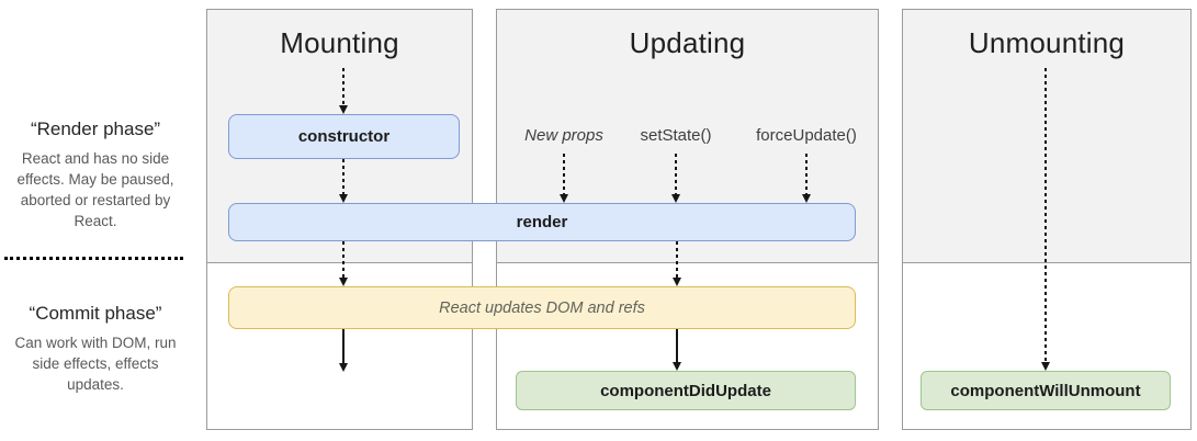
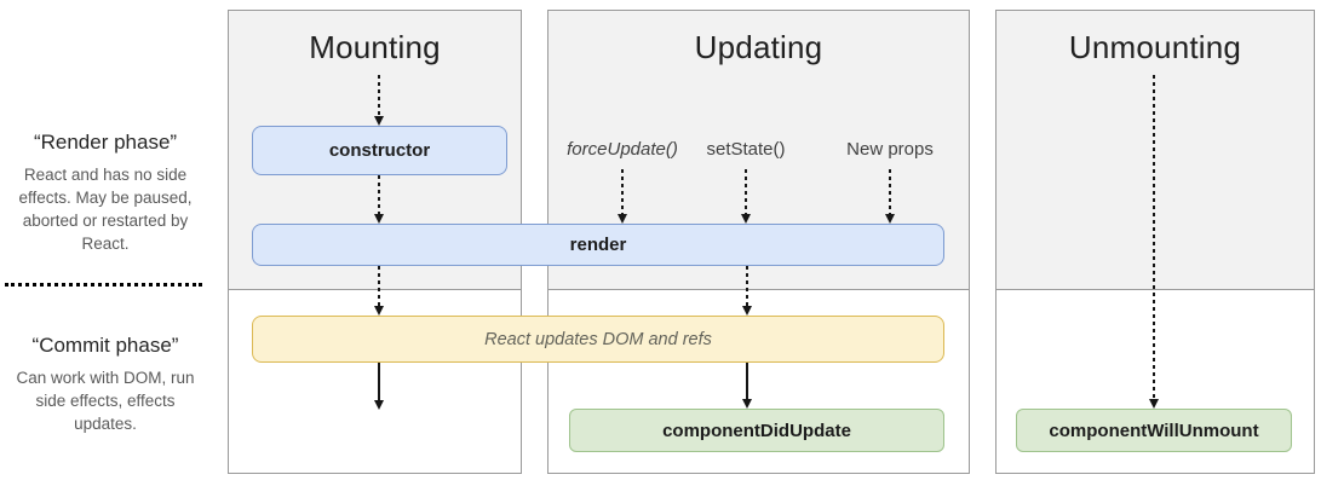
  “Render phase”
  React and has no side effects. May be paused, aborted or restarted by React.
  “Commit phase”
  Can work with DOM, run side effects, effects updates.
  Mounting
  Updating
  Unmounting
- New props
+ forceUpdate()
  setState()
- forceUpdate()
+ New props
  constructor
  render
  React updates DOM and refs
  componentDidUpdate
  componentWillUnmount
